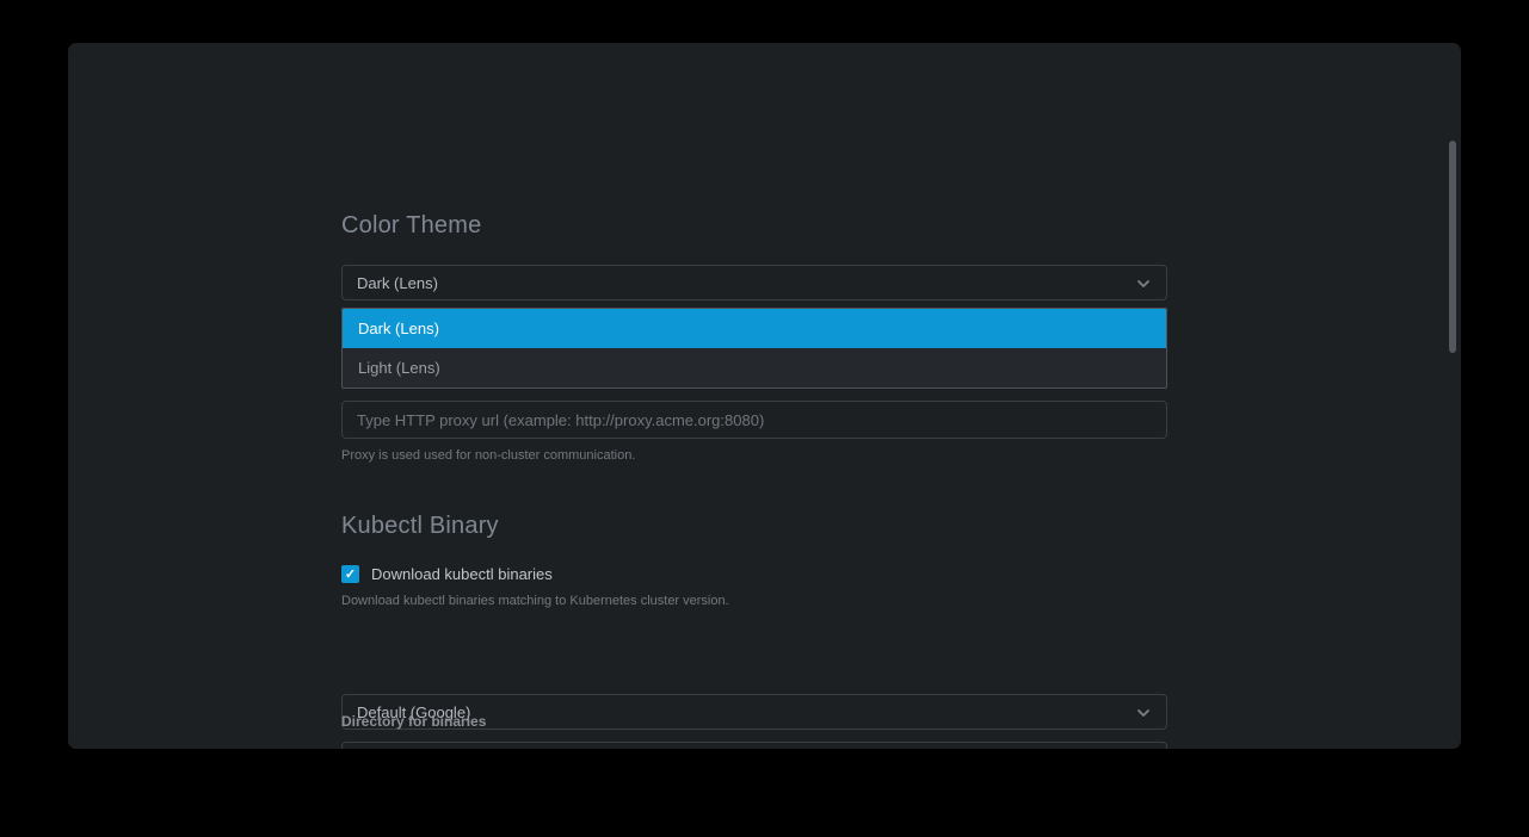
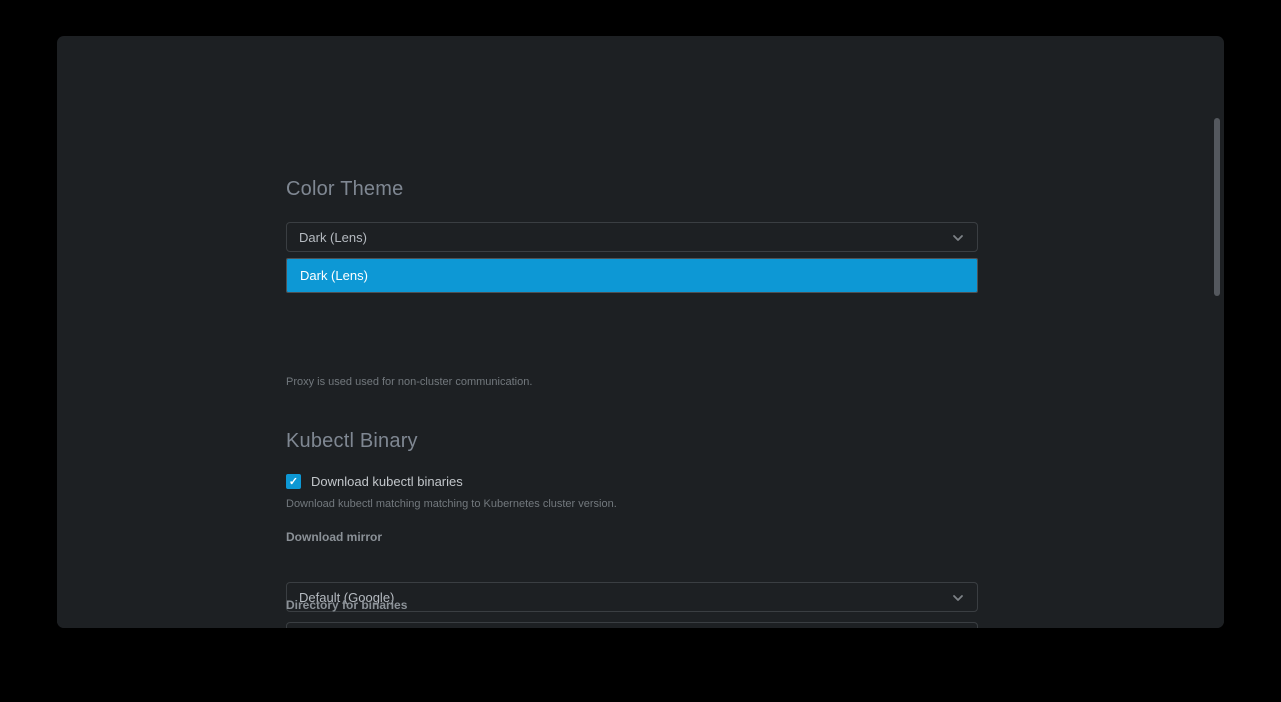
  Color Theme
  Dark (Lens)
  Dark (Lens)
- Light (Lens)
- Type HTTP proxy url (example: http://proxy.acme.org:8080)
  Proxy is used used for non-cluster communication.
  Kubectl Binary
  ✓
  Download kubectl binaries
- Download kubectl binaries matching to Kubernetes cluster version.
+ Download kubectl matching matching to Kubernetes cluster version.
+ Download mirror
  Default (Google)
  Directory for binaries
